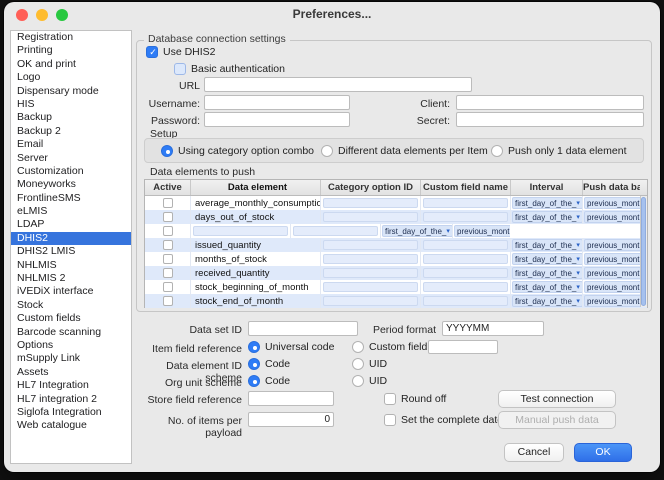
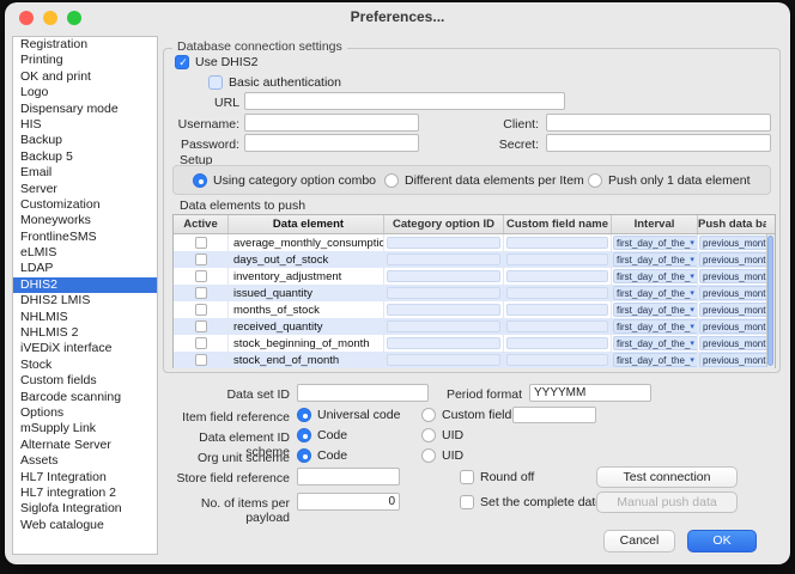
  Preferences...
  Registration
  Printing
  OK and print
  Logo
  Dispensary mode
  HIS
  Backup
- Backup 2
+ Backup 5
  Email
  Server
  Customization
  Moneyworks
  FrontlineSMS
  eLMIS
  LDAP
  DHIS2
  DHIS2 LMIS
  NHLMIS
  NHLMIS 2
  iVEDiX interface
  Stock
  Custom fields
  Barcode scanning
  Options
  mSupply Link
+ Alternate Server
  Assets
  HL7 Integration
  HL7 integration 2
  Siglofa Integration
  Web catalogue
  Database connection settings
  Use DHIS2
  Basic authentication
  URL
  Username:
  Client:
  Password:
  Secret:
  Setup
  Using category option combo
  Different data elements per Item
  Push only 1 data element
  Data elements to push
  Active
  Data element
  Category option ID
  Custom field name
  Interval
  Push data ba
  average_monthly_consumptio
  first_day_of_the_
  previous_mont
  days_out_of_stock
  first_day_of_the_
  previous_mont
+ inventory_adjustment
  first_day_of_the_
  previous_mont
  issued_quantity
  first_day_of_the_
  previous_mont
  months_of_stock
  first_day_of_the_
  previous_mont
  received_quantity
  first_day_of_the_
  previous_mont
  stock_beginning_of_month
  first_day_of_the_
  previous_mont
  stock_end_of_month
  first_day_of_the_
  previous_mont
  Data set ID
  Period format
  YYYYMM
  Item field reference
  Universal code
  Custom field
  Data element ID scheme
  Code
  UID
  Org unit scheme
  Code
  UID
  Store field reference
  Round off
  Test connection
  No. of items per payload
  0
  Set the complete dat
  Manual push data
  Cancel
  OK
